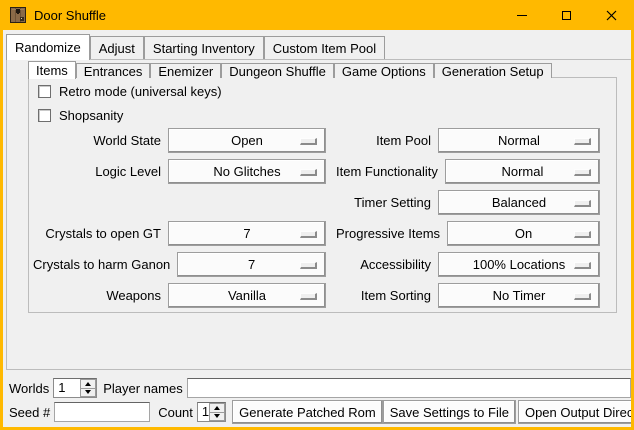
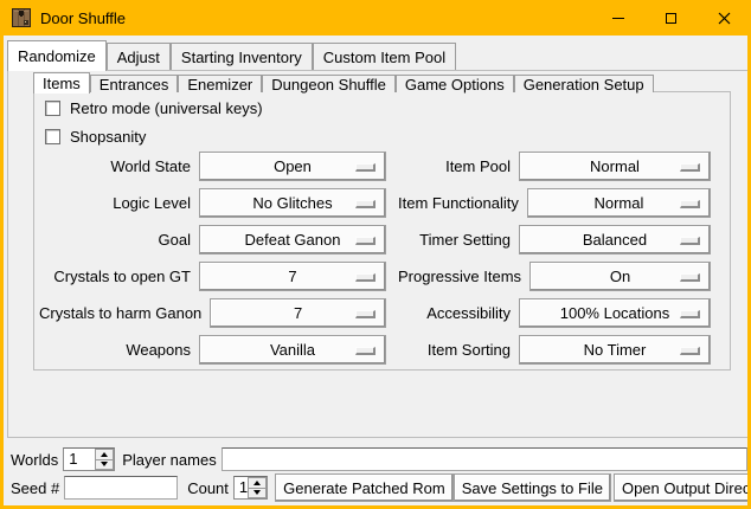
  Door Shuffle
  Randomize
  Adjust
  Starting Inventory
  Custom Item Pool
  Items
  Entrances
  Enemizer
  Dungeon Shuffle
  Game Options
  Generation Setup
  Retro mode (universal keys)
  Shopsanity
  World State
  Open
  Logic Level
  No Glitches
+ Goal
+ Defeat Ganon
  Crystals to open GT
  7
  Crystals to harm Ganon
  7
  Weapons
  Vanilla
  Item Pool
  Normal
  Item Functionality
  Normal
  Timer Setting
  Balanced
  Progressive Items
  On
  Accessibility
  100% Locations
  Item Sorting
  No Timer
  Worlds
  1
  Player names
  Seed #
  Count
  1
  Generate Patched Rom
  Save Settings to File
  Open Output Direc
